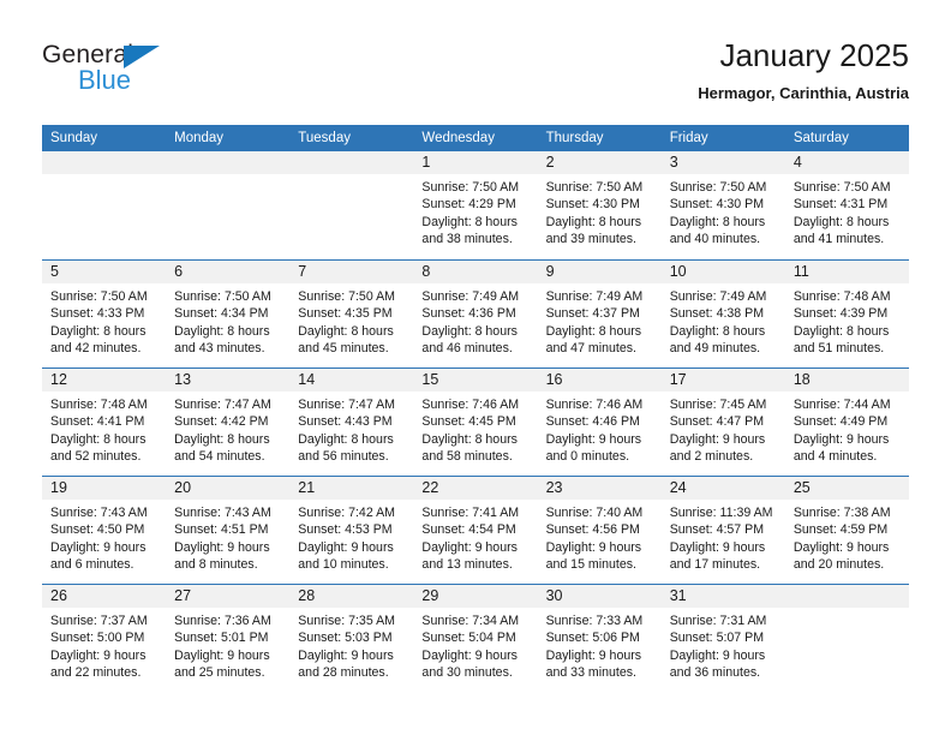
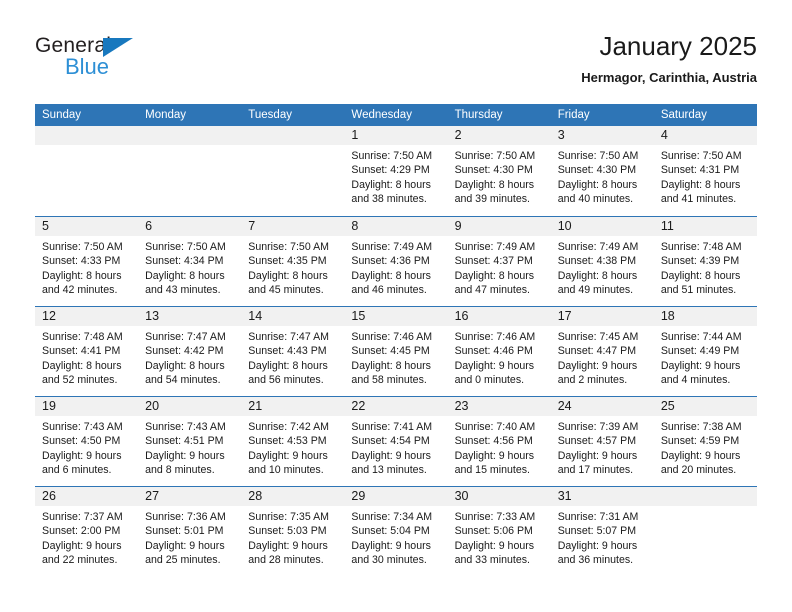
  General
  Blue
  January 2025
  Hermagor, Carinthia, Austria
  Sunday
  Monday
  Tuesday
  Wednesday
  Thursday
  Friday
  Saturday
  1
  Sunrise: 7:50 AM
  Sunset: 4:29 PM
  Daylight: 8 hours
  and 38 minutes.
  2
  Sunrise: 7:50 AM
  Sunset: 4:30 PM
  Daylight: 8 hours
  and 39 minutes.
  3
  Sunrise: 7:50 AM
  Sunset: 4:30 PM
  Daylight: 8 hours
  and 40 minutes.
  4
  Sunrise: 7:50 AM
  Sunset: 4:31 PM
  Daylight: 8 hours
  and 41 minutes.
  5
  Sunrise: 7:50 AM
  Sunset: 4:33 PM
  Daylight: 8 hours
  and 42 minutes.
  6
  Sunrise: 7:50 AM
  Sunset: 4:34 PM
  Daylight: 8 hours
  and 43 minutes.
  7
  Sunrise: 7:50 AM
  Sunset: 4:35 PM
  Daylight: 8 hours
  and 45 minutes.
  8
  Sunrise: 7:49 AM
  Sunset: 4:36 PM
  Daylight: 8 hours
  and 46 minutes.
  9
  Sunrise: 7:49 AM
  Sunset: 4:37 PM
  Daylight: 8 hours
  and 47 minutes.
  10
  Sunrise: 7:49 AM
  Sunset: 4:38 PM
  Daylight: 8 hours
  and 49 minutes.
  11
  Sunrise: 7:48 AM
  Sunset: 4:39 PM
  Daylight: 8 hours
  and 51 minutes.
  12
  Sunrise: 7:48 AM
  Sunset: 4:41 PM
  Daylight: 8 hours
  and 52 minutes.
  13
  Sunrise: 7:47 AM
  Sunset: 4:42 PM
  Daylight: 8 hours
  and 54 minutes.
  14
  Sunrise: 7:47 AM
  Sunset: 4:43 PM
  Daylight: 8 hours
  and 56 minutes.
  15
  Sunrise: 7:46 AM
  Sunset: 4:45 PM
  Daylight: 8 hours
  and 58 minutes.
  16
  Sunrise: 7:46 AM
  Sunset: 4:46 PM
  Daylight: 9 hours
  and 0 minutes.
  17
  Sunrise: 7:45 AM
  Sunset: 4:47 PM
  Daylight: 9 hours
  and 2 minutes.
  18
  Sunrise: 7:44 AM
  Sunset: 4:49 PM
  Daylight: 9 hours
  and 4 minutes.
  19
  Sunrise: 7:43 AM
  Sunset: 4:50 PM
  Daylight: 9 hours
  and 6 minutes.
  20
  Sunrise: 7:43 AM
  Sunset: 4:51 PM
  Daylight: 9 hours
  and 8 minutes.
  21
  Sunrise: 7:42 AM
  Sunset: 4:53 PM
  Daylight: 9 hours
  and 10 minutes.
  22
  Sunrise: 7:41 AM
  Sunset: 4:54 PM
  Daylight: 9 hours
  and 13 minutes.
  23
  Sunrise: 7:40 AM
  Sunset: 4:56 PM
  Daylight: 9 hours
  and 15 minutes.
  24
- Sunrise: 11:39 AM
+ Sunrise: 7:39 AM
  Sunset: 4:57 PM
  Daylight: 9 hours
  and 17 minutes.
  25
  Sunrise: 7:38 AM
  Sunset: 4:59 PM
  Daylight: 9 hours
  and 20 minutes.
  26
  Sunrise: 7:37 AM
- Sunset: 5:00 PM
+ Sunset: 2:00 PM
  Daylight: 9 hours
  and 22 minutes.
  27
  Sunrise: 7:36 AM
  Sunset: 5:01 PM
  Daylight: 9 hours
  and 25 minutes.
  28
  Sunrise: 7:35 AM
  Sunset: 5:03 PM
  Daylight: 9 hours
  and 28 minutes.
  29
  Sunrise: 7:34 AM
  Sunset: 5:04 PM
  Daylight: 9 hours
  and 30 minutes.
  30
  Sunrise: 7:33 AM
  Sunset: 5:06 PM
  Daylight: 9 hours
  and 33 minutes.
  31
  Sunrise: 7:31 AM
  Sunset: 5:07 PM
  Daylight: 9 hours
  and 36 minutes.
